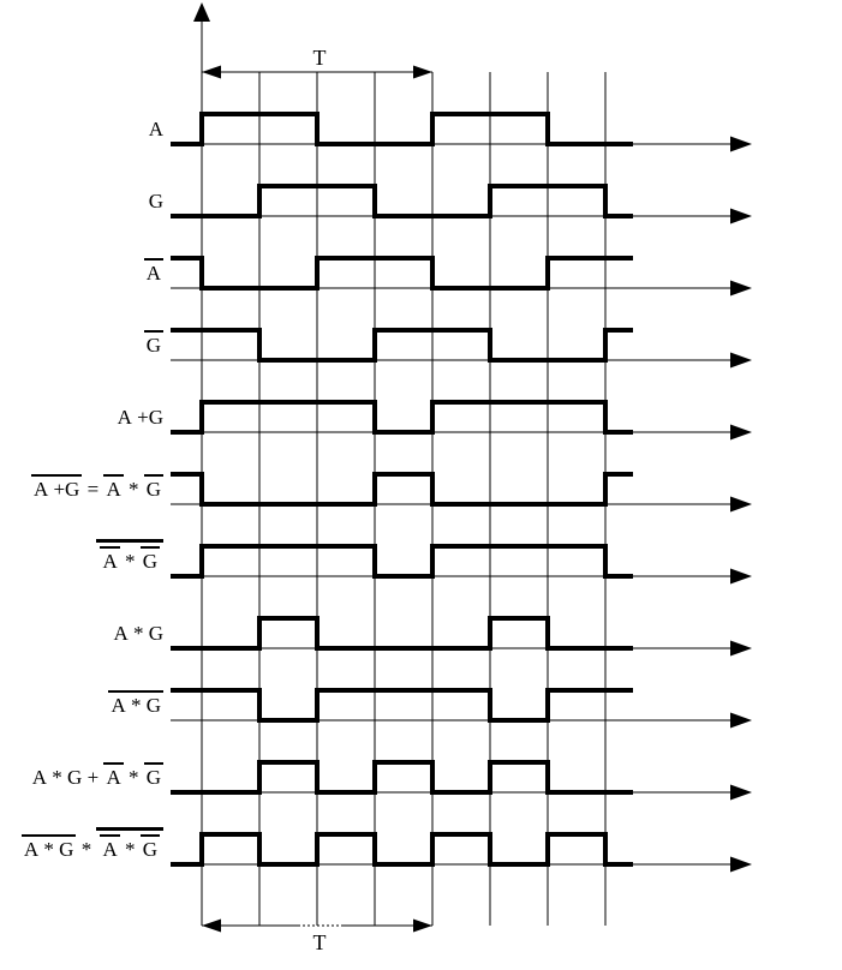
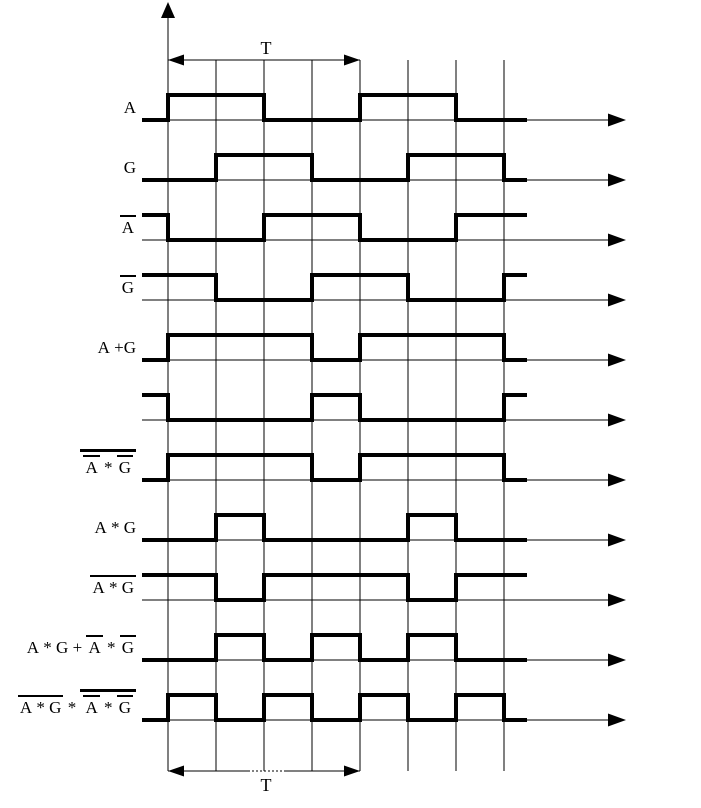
  A
  G
  A
  G
  A +G
- A +G = A * G
  A * G
  A * G
  A * G
  A * G + A * G
  A * G * A * G
  T
  T
